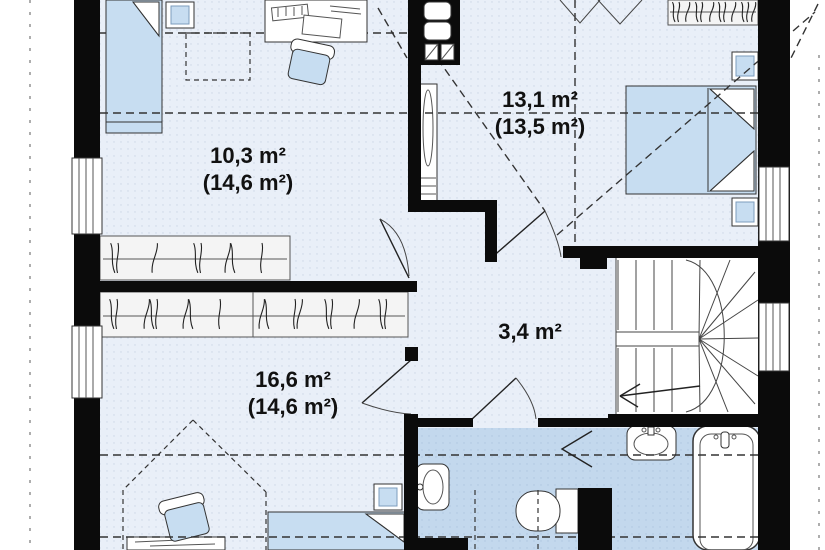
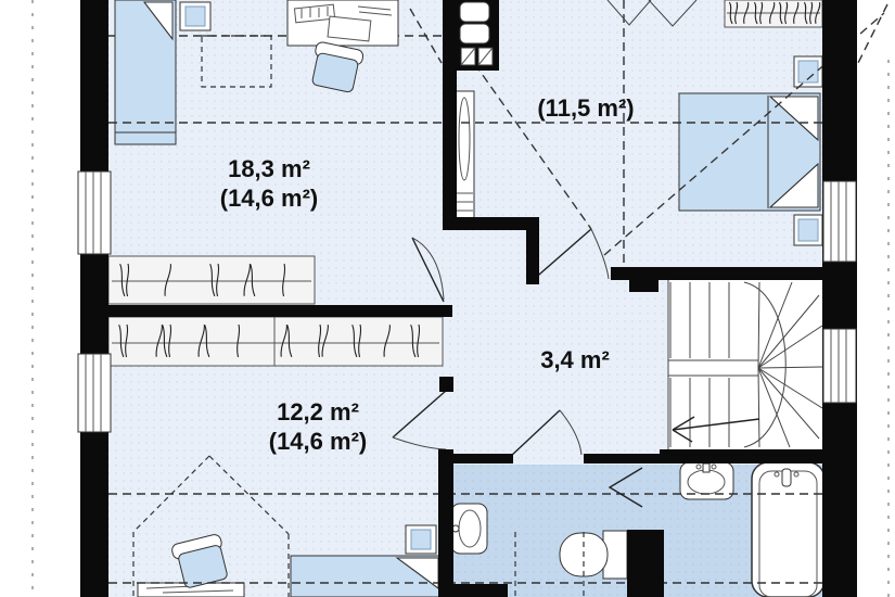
- 10,3 m²
+ 18,3 m²
  (14,6 m²)
- 13,1 m²
- (13,5 m²)
+ (11,5 m²)
  3,4 m²
- 16,6 m²
+ 12,2 m²
  (14,6 m²)
